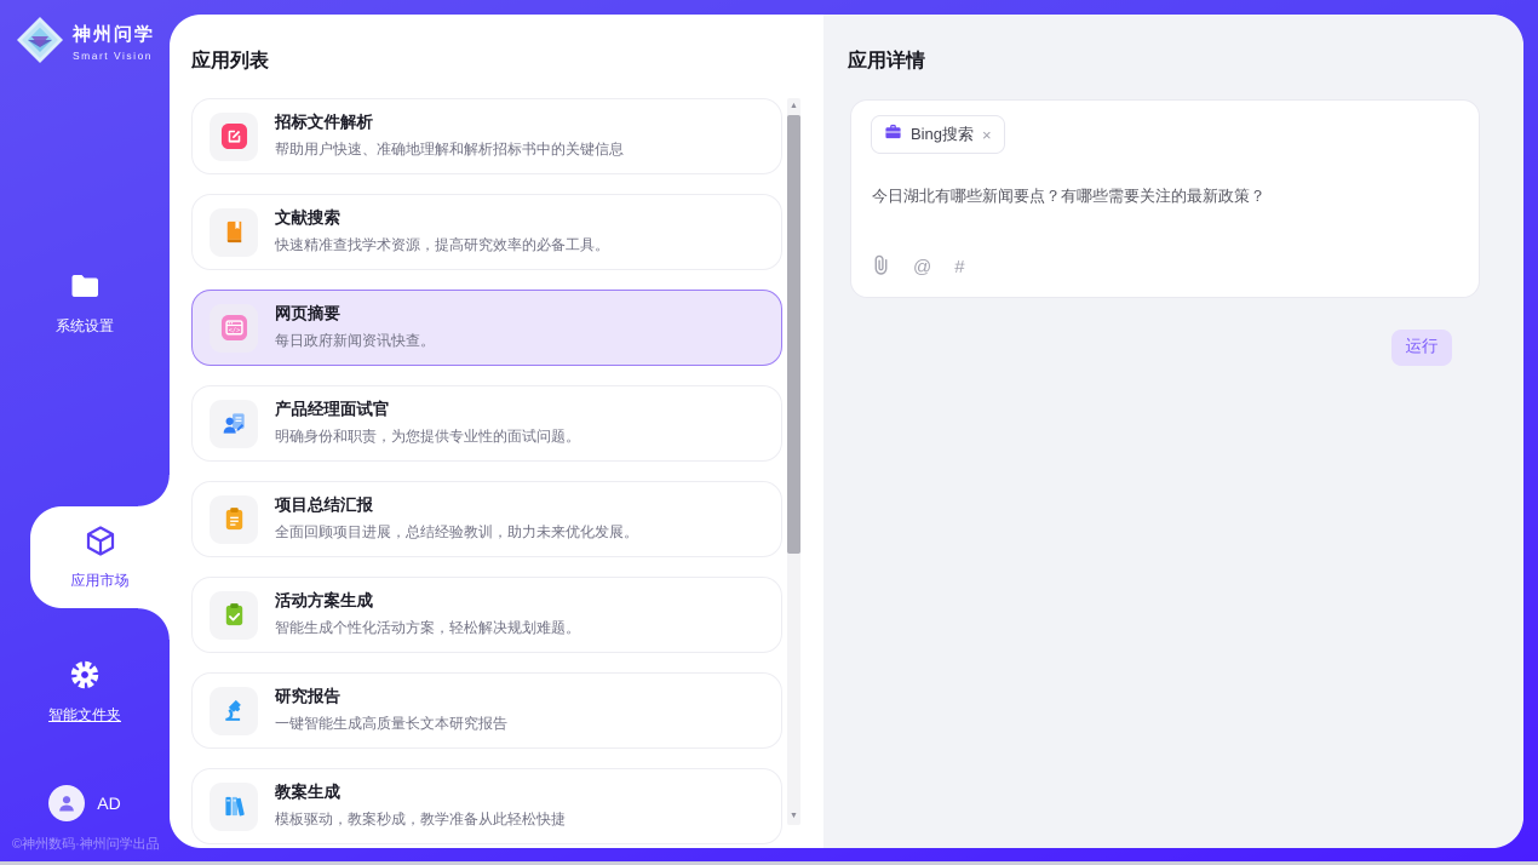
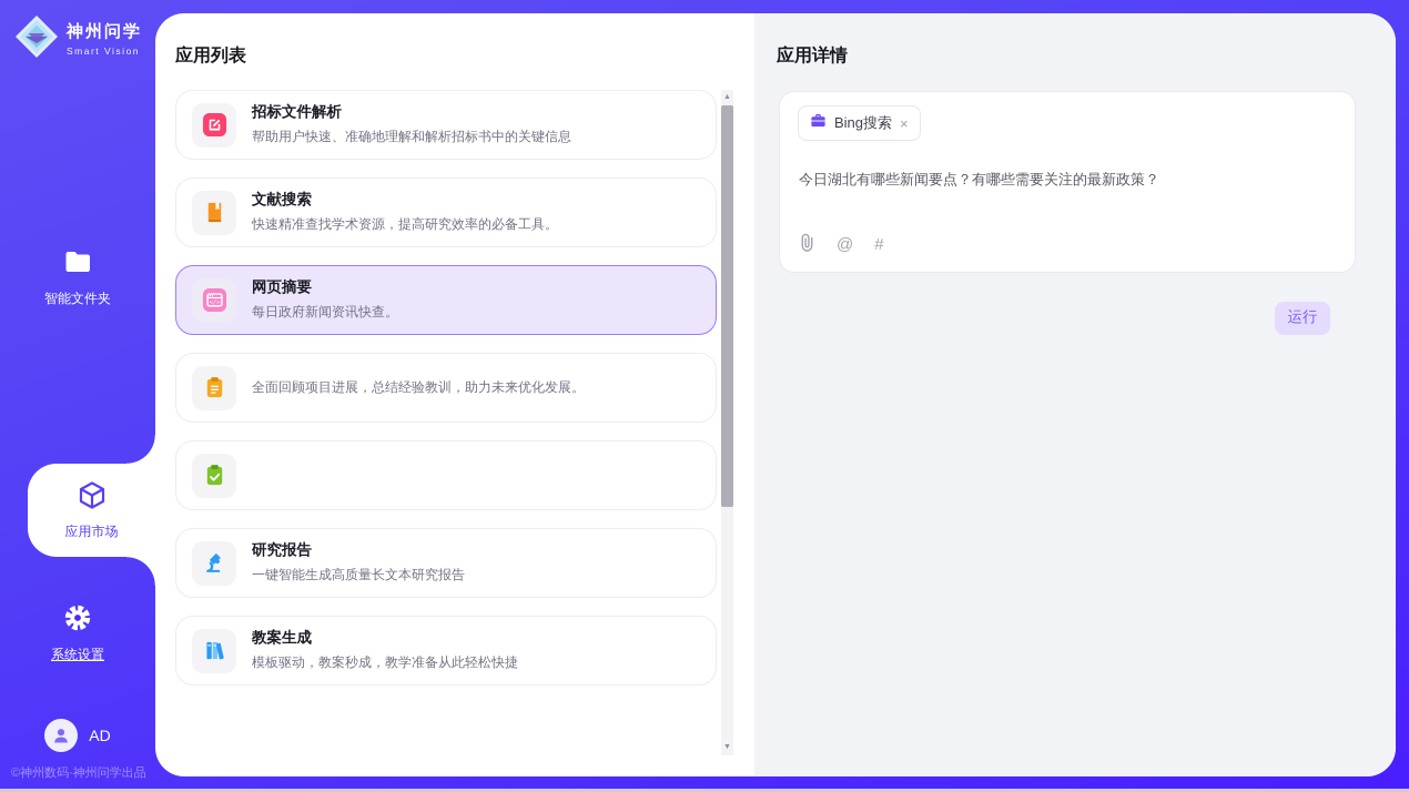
  神州问学
  Smart Vision
- 系统设置
+ 智能文件夹
  应用市场
- 智能文件夹
+ 系统设置
  AD
  ©神州数码·神州问学出品
  应用列表
  招标文件解析
  帮助用户快速、准确地理解和解析招标书中的关键信息
  文献搜索
  快速精准查找学术资源，提高研究效率的必备工具。
  网页摘要
  每日政府新闻资讯快查。
- 产品经理面试官
- 明确身份和职责，为您提供专业性的面试问题。
- 项目总结汇报
  全面回顾项目进展，总结经验教训，助力未来优化发展。
- 活动方案生成
- 智能生成个性化活动方案，轻松解决规划难题。
  研究报告
  一键智能生成高质量长文本研究报告
  教案生成
  模板驱动，教案秒成，教学准备从此轻松快捷
  应用详情
  Bing搜索
  ×
  今日湖北有哪些新闻要点？有哪些需要关注的最新政策？
  @
  #
  运行
